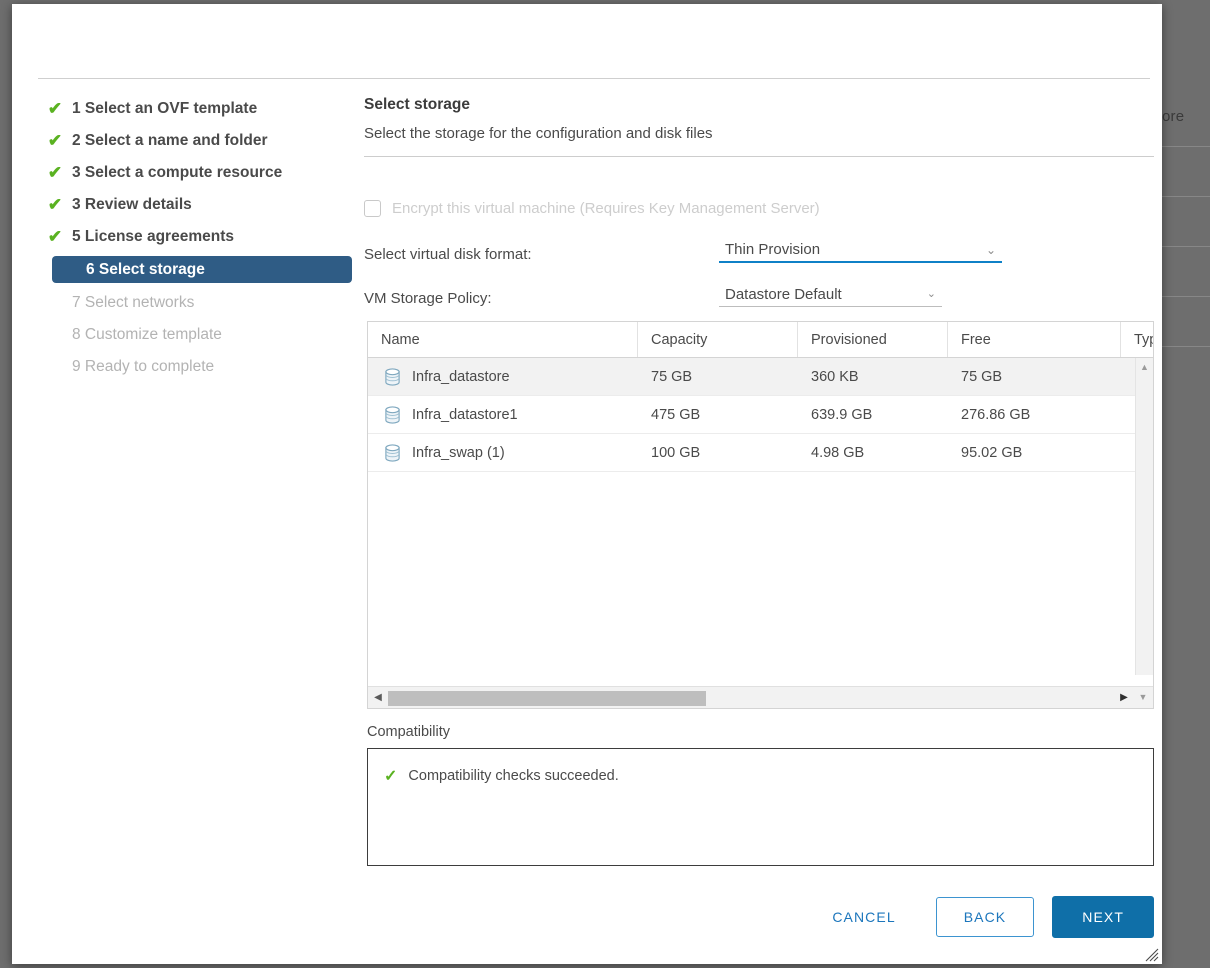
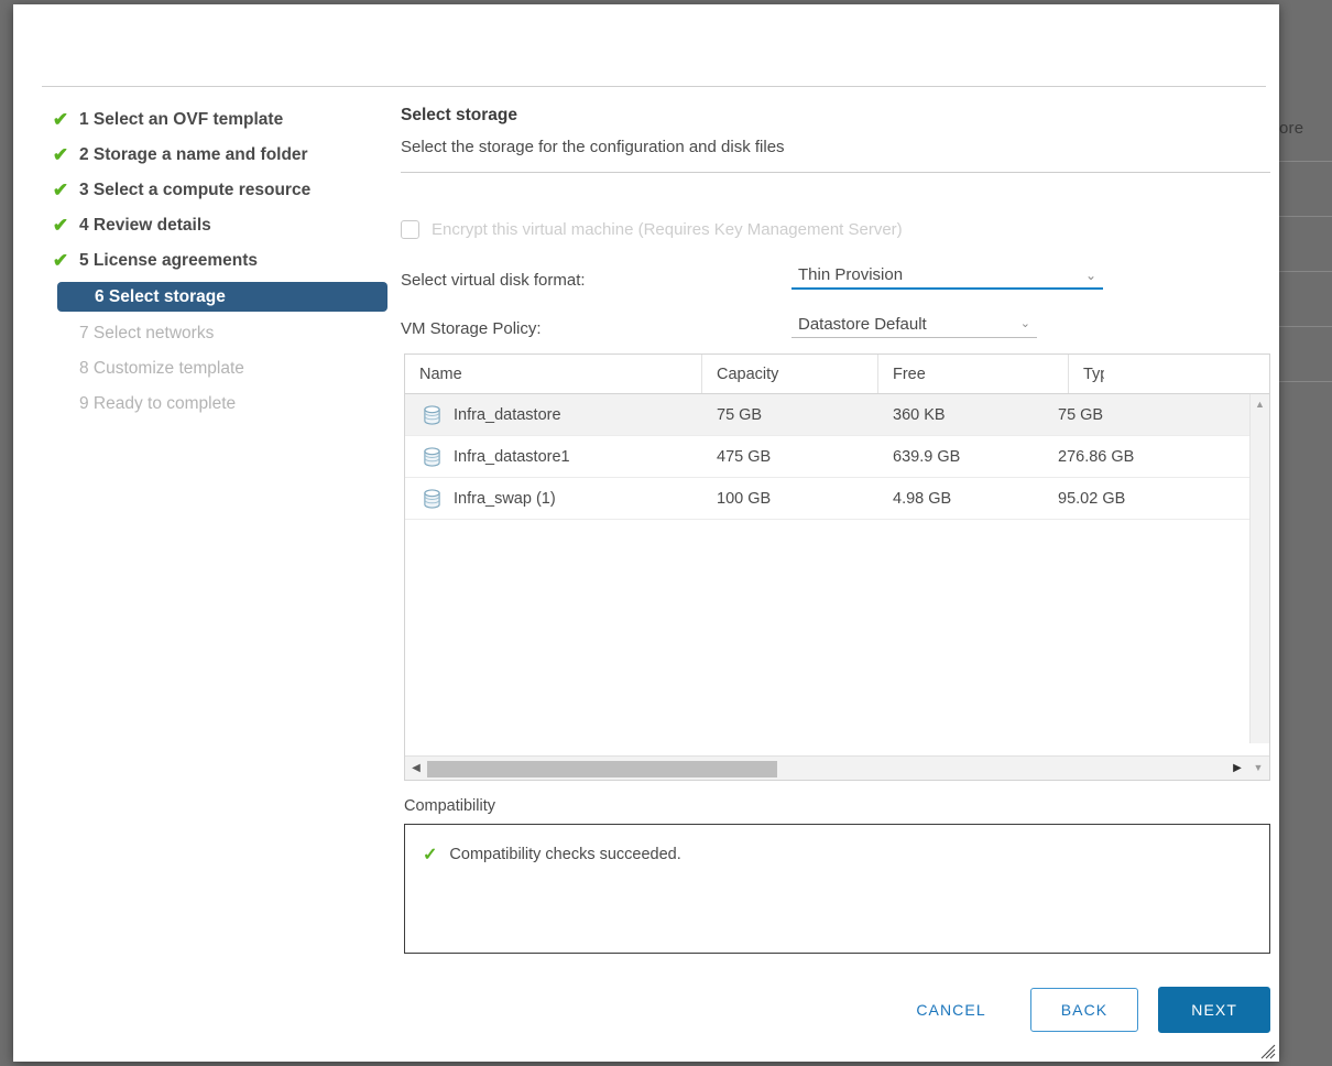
  ore
  ✔
  1 Select an OVF template
  ✔
- 2 Select a name and folder
+ 2 Storage a name and folder
  ✔
  3 Select a compute resource
  ✔
- 3 Review details
+ 4 Review details
  ✔
  5 License agreements
  6 Select storage
  7 Select networks
  8 Customize template
  9 Ready to complete
  Select storage
  Select the storage for the configuration and disk files
  Encrypt this virtual machine (Requires Key Management Server)
  Select virtual disk format:
  Thin Provision
  ⌄
  VM Storage Policy:
  Datastore Default
  ⌄
  Name
  Capacity
- Provisioned
  Free
  Infra_datastore
  75 GB
  360 KB
  75 GB
  Infra_datastore1
  475 GB
  639.9 GB
  276.86 GB
  Infra_swap (1)
  100 GB
  4.98 GB
  95.02 GB
  ▲
  ◀
  ▶
  ▼
  Compatibility
  ✓
  Compatibility checks succeeded.
  CANCEL
  BACK
  NEXT
